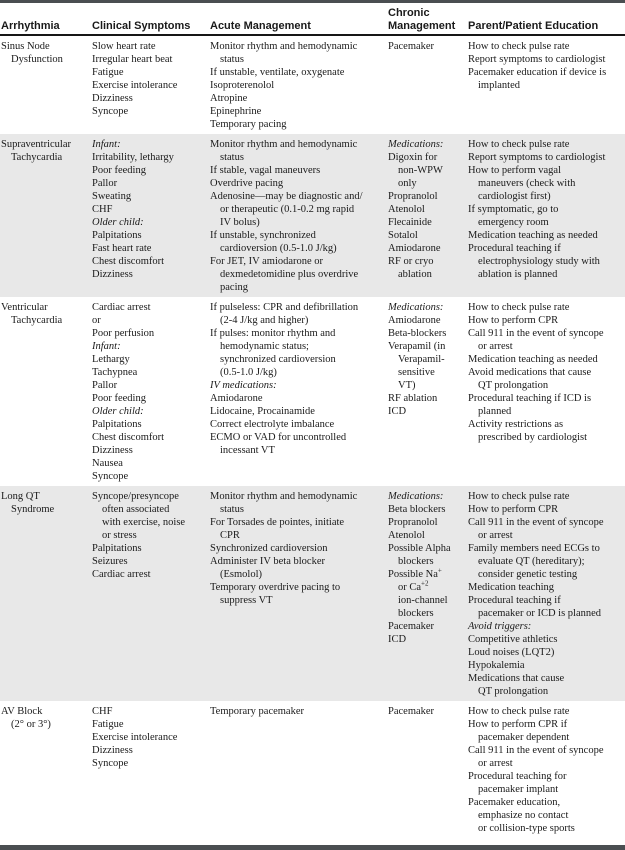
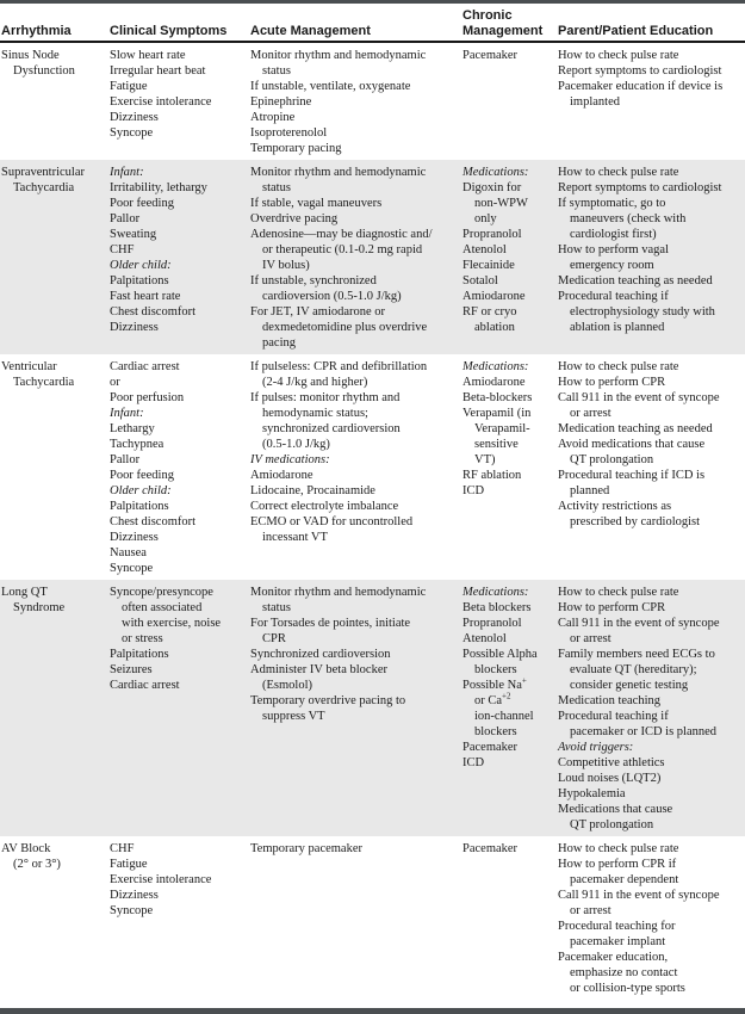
  Arrhythmia
  Clinical Symptoms
  Acute Management
  Chronic Management
  Parent/Patient Education
  Sinus Node
  Dysfunction
  Slow heart rate
  Irregular heart beat
  Fatigue
  Exercise intolerance
  Dizziness
  Syncope
  Monitor rhythm and hemodynamic
  status
  If unstable, ventilate, oxygenate
- Isoproterenolol
+ Epinephrine
  Atropine
- Epinephrine
+ Isoproterenolol
  Temporary pacing
  Pacemaker
  How to check pulse rate
  Report symptoms to cardiologist
  Pacemaker education if device is
  implanted
  Supraventricular
  Tachycardia
  Infant:
  Irritability, lethargy
  Poor feeding
  Pallor
  Sweating
  CHF
  Older child:
  Palpitations
  Fast heart rate
  Chest discomfort
  Dizziness
  Monitor rhythm and hemodynamic
  status
  If stable, vagal maneuvers
  Overdrive pacing
  Adenosine—may be diagnostic and/
  or therapeutic (0.1-0.2 mg rapid
  IV bolus)
  If unstable, synchronized
  cardioversion (0.5-1.0 J/kg)
  For JET, IV amiodarone or
  dexmedetomidine plus overdrive
  pacing
  Medications:
  Digoxin for
  non-WPW
  only
  Propranolol
  Atenolol
  Flecainide
  Sotalol
  Amiodarone
  RF or cryo
  ablation
  How to check pulse rate
  Report symptoms to cardiologist
- How to perform vagal
+ If symptomatic, go to
  maneuvers (check with
  cardiologist first)
- If symptomatic, go to
+ How to perform vagal
  emergency room
  Medication teaching as needed
  Procedural teaching if
  electrophysiology study with
  ablation is planned
  Ventricular
  Tachycardia
  Cardiac arrest
  or
  Poor perfusion
  Infant:
  Lethargy
  Tachypnea
  Pallor
  Poor feeding
  Older child:
  Palpitations
  Chest discomfort
  Dizziness
  Nausea
  Syncope
  If pulseless: CPR and defibrillation
  (2-4 J/kg and higher)
  If pulses: monitor rhythm and
  hemodynamic status;
  synchronized cardioversion
  (0.5-1.0 J/kg)
  IV medications:
  Amiodarone
  Lidocaine, Procainamide
  Correct electrolyte imbalance
  ECMO or VAD for uncontrolled
  incessant VT
  Medications:
  Amiodarone
  Beta-blockers
  Verapamil (in
  Verapamil-
  sensitive
  VT)
  RF ablation
  ICD
  How to check pulse rate
  How to perform CPR
  Call 911 in the event of syncope
  or arrest
  Medication teaching as needed
  Avoid medications that cause
  QT prolongation
  Procedural teaching if ICD is
  planned
  Activity restrictions as
  prescribed by cardiologist
  Long QT
  Syndrome
  Syncope/presyncope
  often associated
  with exercise, noise
  or stress
  Palpitations
  Seizures
  Cardiac arrest
  Monitor rhythm and hemodynamic
  status
  For Torsades de pointes, initiate
  CPR
  Synchronized cardioversion
  Administer IV beta blocker
  (Esmolol)
  Temporary overdrive pacing to
  suppress VT
  Medications:
  Beta blockers
  Propranolol
  Atenolol
  Possible Alpha
  blockers
  Possible Na+
  or Ca+2
  ion-channel
  blockers
  Pacemaker
  ICD
  How to check pulse rate
  How to perform CPR
  Call 911 in the event of syncope
  or arrest
  Family members need ECGs to
  evaluate QT (hereditary);
  consider genetic testing
  Medication teaching
  Procedural teaching if
  pacemaker or ICD is planned
  Avoid triggers:
  Competitive athletics
  Loud noises (LQT2)
  Hypokalemia
  Medications that cause
  QT prolongation
  AV Block
  (2° or 3°)
  CHF
  Fatigue
  Exercise intolerance
  Dizziness
  Syncope
  Temporary pacemaker
  Pacemaker
  How to check pulse rate
  How to perform CPR if
  pacemaker dependent
  Call 911 in the event of syncope
  or arrest
  Procedural teaching for
  pacemaker implant
  Pacemaker education,
  emphasize no contact
  or collision-type sports
